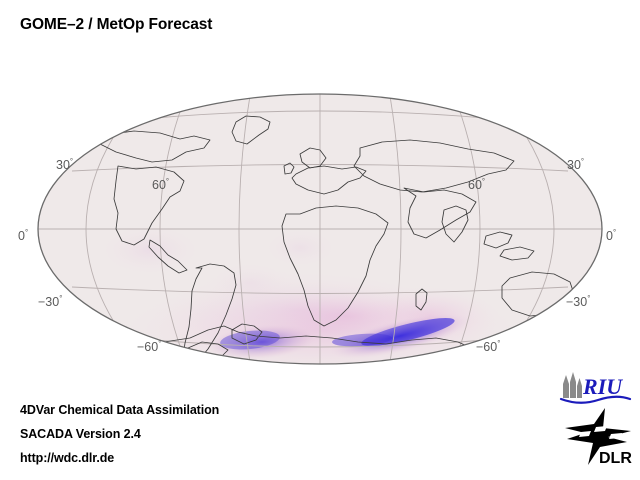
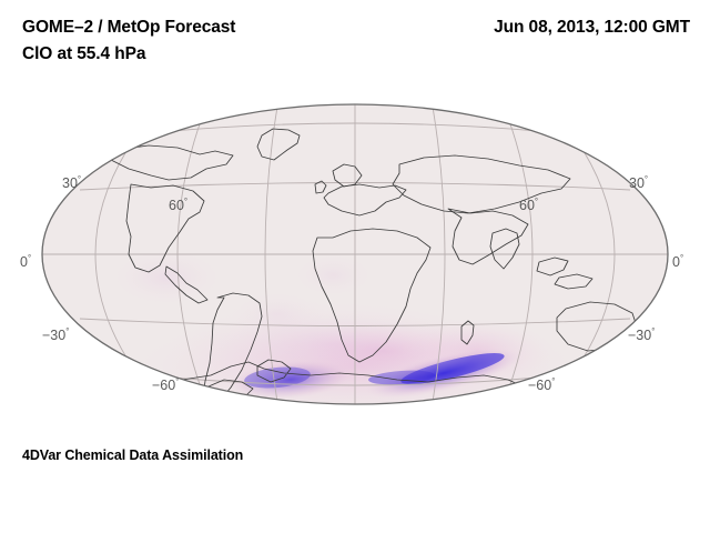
  GOME–2 / MetOp Forecast
+ ClO at 55.4 hPa
+ Jun 08, 2013, 12:00 GMT
  60°
  30°
  0°
  −30°
  −60°
  60°
  30°
  0°
  −30°
  −60°
  4DVar Chemical Data Assimilation
- SACADA Version 2.4
- http://wdc.dlr.de
- RIU
- DLR
